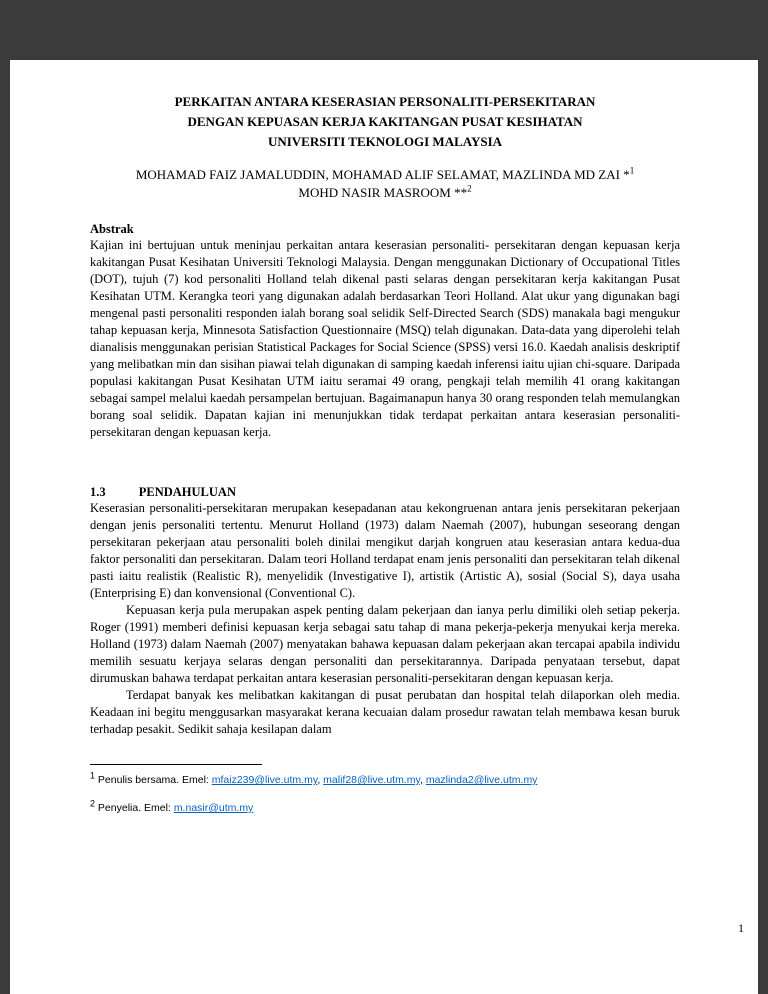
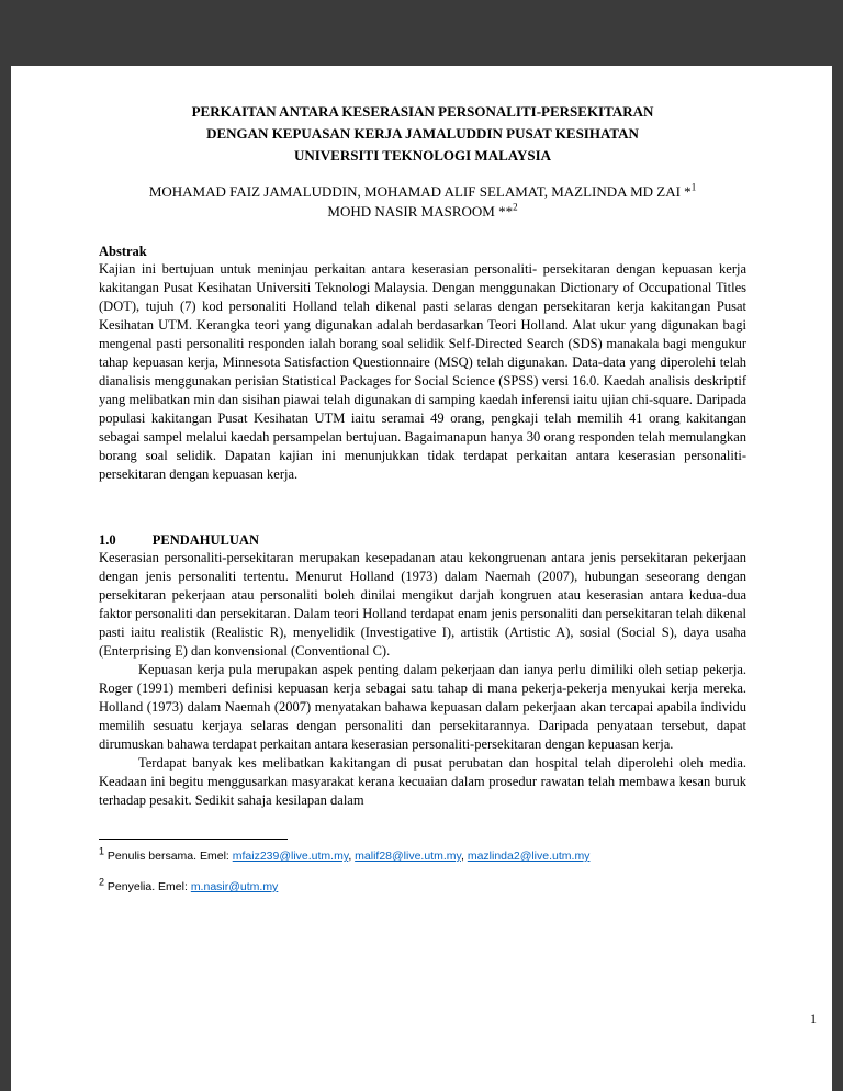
  PERKAITAN ANTARA KESERASIAN PERSONALITI-PERSEKITARAN
- DENGAN KEPUASAN KERJA KAKITANGAN PUSAT KESIHATAN
+ DENGAN KEPUASAN KERJA JAMALUDDIN PUSAT KESIHATAN
  UNIVERSITI TEKNOLOGI MALAYSIA
  MOHAMAD FAIZ JAMALUDDIN, MOHAMAD ALIF SELAMAT, MAZLINDA MD ZAI *1
  MOHD NASIR MASROOM **2
  Abstrak
  Kajian ini bertujuan untuk meninjau perkaitan antara keserasian personaliti- persekitaran dengan kepuasan kerja kakitangan Pusat Kesihatan Universiti Teknologi Malaysia. Dengan menggunakan Dictionary of Occupational Titles (DOT), tujuh (7) kod personaliti Holland telah dikenal pasti selaras dengan persekitaran kerja kakitangan Pusat Kesihatan UTM. Kerangka teori yang digunakan adalah berdasarkan Teori Holland. Alat ukur yang digunakan bagi mengenal pasti personaliti responden ialah borang soal selidik Self-Directed Search (SDS) manakala bagi mengukur tahap kepuasan kerja, Minnesota Satisfaction Questionnaire (MSQ) telah digunakan. Data-data yang diperolehi telah dianalisis menggunakan perisian Statistical Packages for Social Science (SPSS) versi 16.0. Kaedah analisis deskriptif yang melibatkan min dan sisihan piawai telah digunakan di samping kaedah inferensi iaitu ujian chi-square. Daripada populasi kakitangan Pusat Kesihatan UTM iaitu seramai 49 orang, pengkaji telah memilih 41 orang kakitangan sebagai sampel melalui kaedah persampelan bertujuan. Bagaimanapun hanya 30 orang responden telah memulangkan borang soal selidik. Dapatan kajian ini menunjukkan tidak terdapat perkaitan antara keserasian personaliti-persekitaran dengan kepuasan kerja.
- 1.3 PENDAHULUAN
+ 1.0 PENDAHULUAN
  Keserasian personaliti-persekitaran merupakan kesepadanan atau kekongruenan antara jenis persekitaran pekerjaan dengan jenis personaliti tertentu. Menurut Holland (1973) dalam Naemah (2007), hubungan seseorang dengan persekitaran pekerjaan atau personaliti boleh dinilai mengikut darjah kongruen atau keserasian antara kedua-dua faktor personaliti dan persekitaran. Dalam teori Holland terdapat enam jenis personaliti dan persekitaran telah dikenal pasti iaitu realistik (Realistic R), menyelidik (Investigative I), artistik (Artistic A), sosial (Social S), daya usaha (Enterprising E) dan konvensional (Conventional C).
  Kepuasan kerja pula merupakan aspek penting dalam pekerjaan dan ianya perlu dimiliki oleh setiap pekerja. Roger (1991) memberi definisi kepuasan kerja sebagai satu tahap di mana pekerja-pekerja menyukai kerja mereka. Holland (1973) dalam Naemah (2007) menyatakan bahawa kepuasan dalam pekerjaan akan tercapai apabila individu memilih sesuatu kerjaya selaras dengan personaliti dan persekitarannya. Daripada penyataan tersebut, dapat dirumuskan bahawa terdapat perkaitan antara keserasian personaliti-persekitaran dengan kepuasan kerja.
- Terdapat banyak kes melibatkan kakitangan di pusat perubatan dan hospital telah dilaporkan oleh media. Keadaan ini begitu menggusarkan masyarakat kerana kecuaian dalam prosedur rawatan telah membawa kesan buruk terhadap pesakit. Sedikit sahaja kesilapan dalam
+ Terdapat banyak kes melibatkan kakitangan di pusat perubatan dan hospital telah diperolehi oleh media. Keadaan ini begitu menggusarkan masyarakat kerana kecuaian dalam prosedur rawatan telah membawa kesan buruk terhadap pesakit. Sedikit sahaja kesilapan dalam
  1 Penulis bersama. Emel: mfaiz239@live.utm.my, malif28@live.utm.my, mazlinda2@live.utm.my
  2 Penyelia. Emel: m.nasir@utm.my
  1
